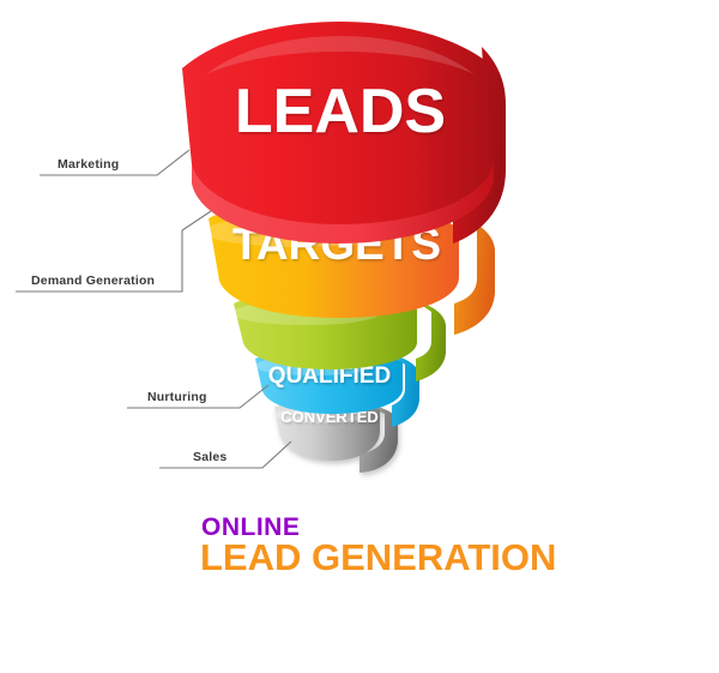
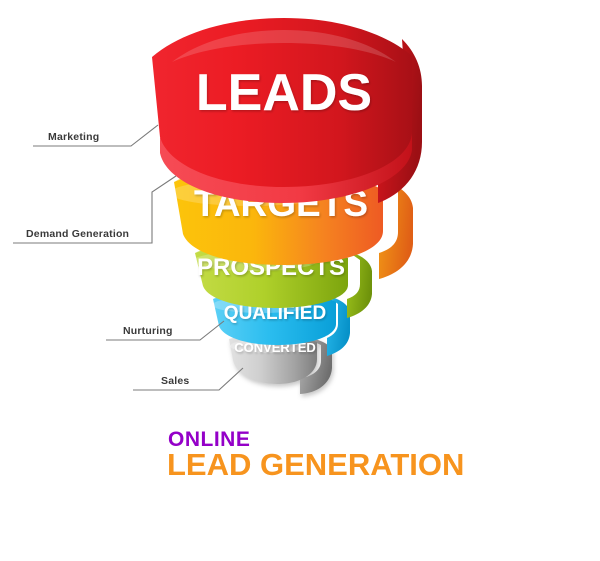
  CONVERTED
  QUALIFIED
+ PROSPECTS
  TARGETS
  LEADS
  Marketing
  Demand Generation
  Nurturing
  Sales
  ONLINE
  LEAD GENERATION
